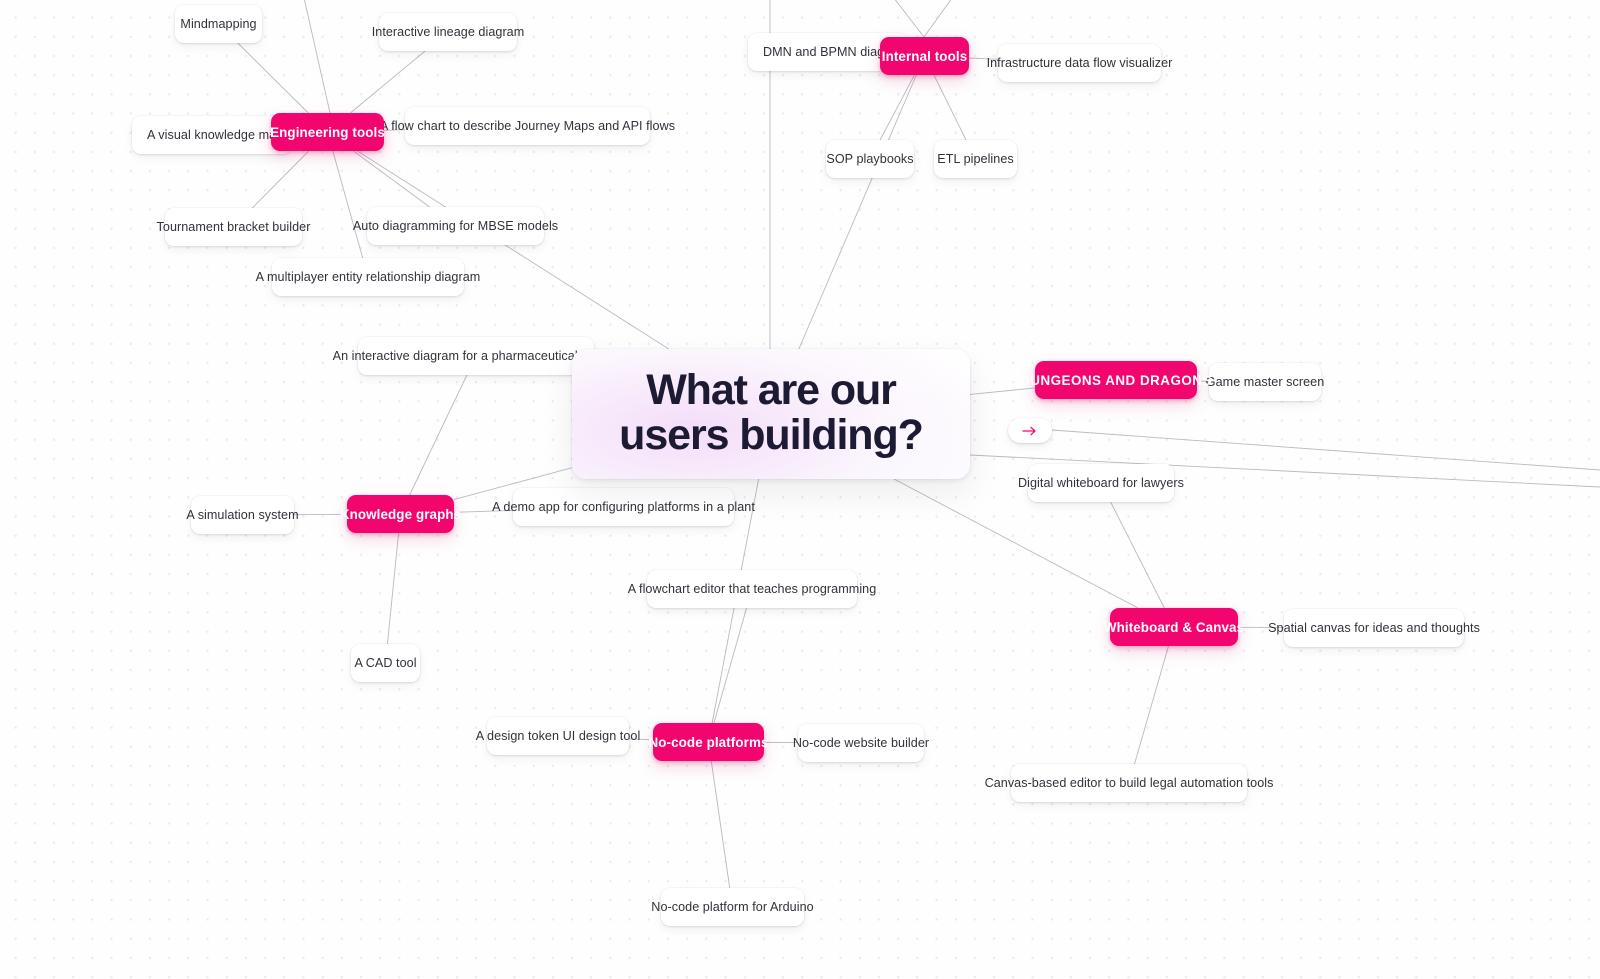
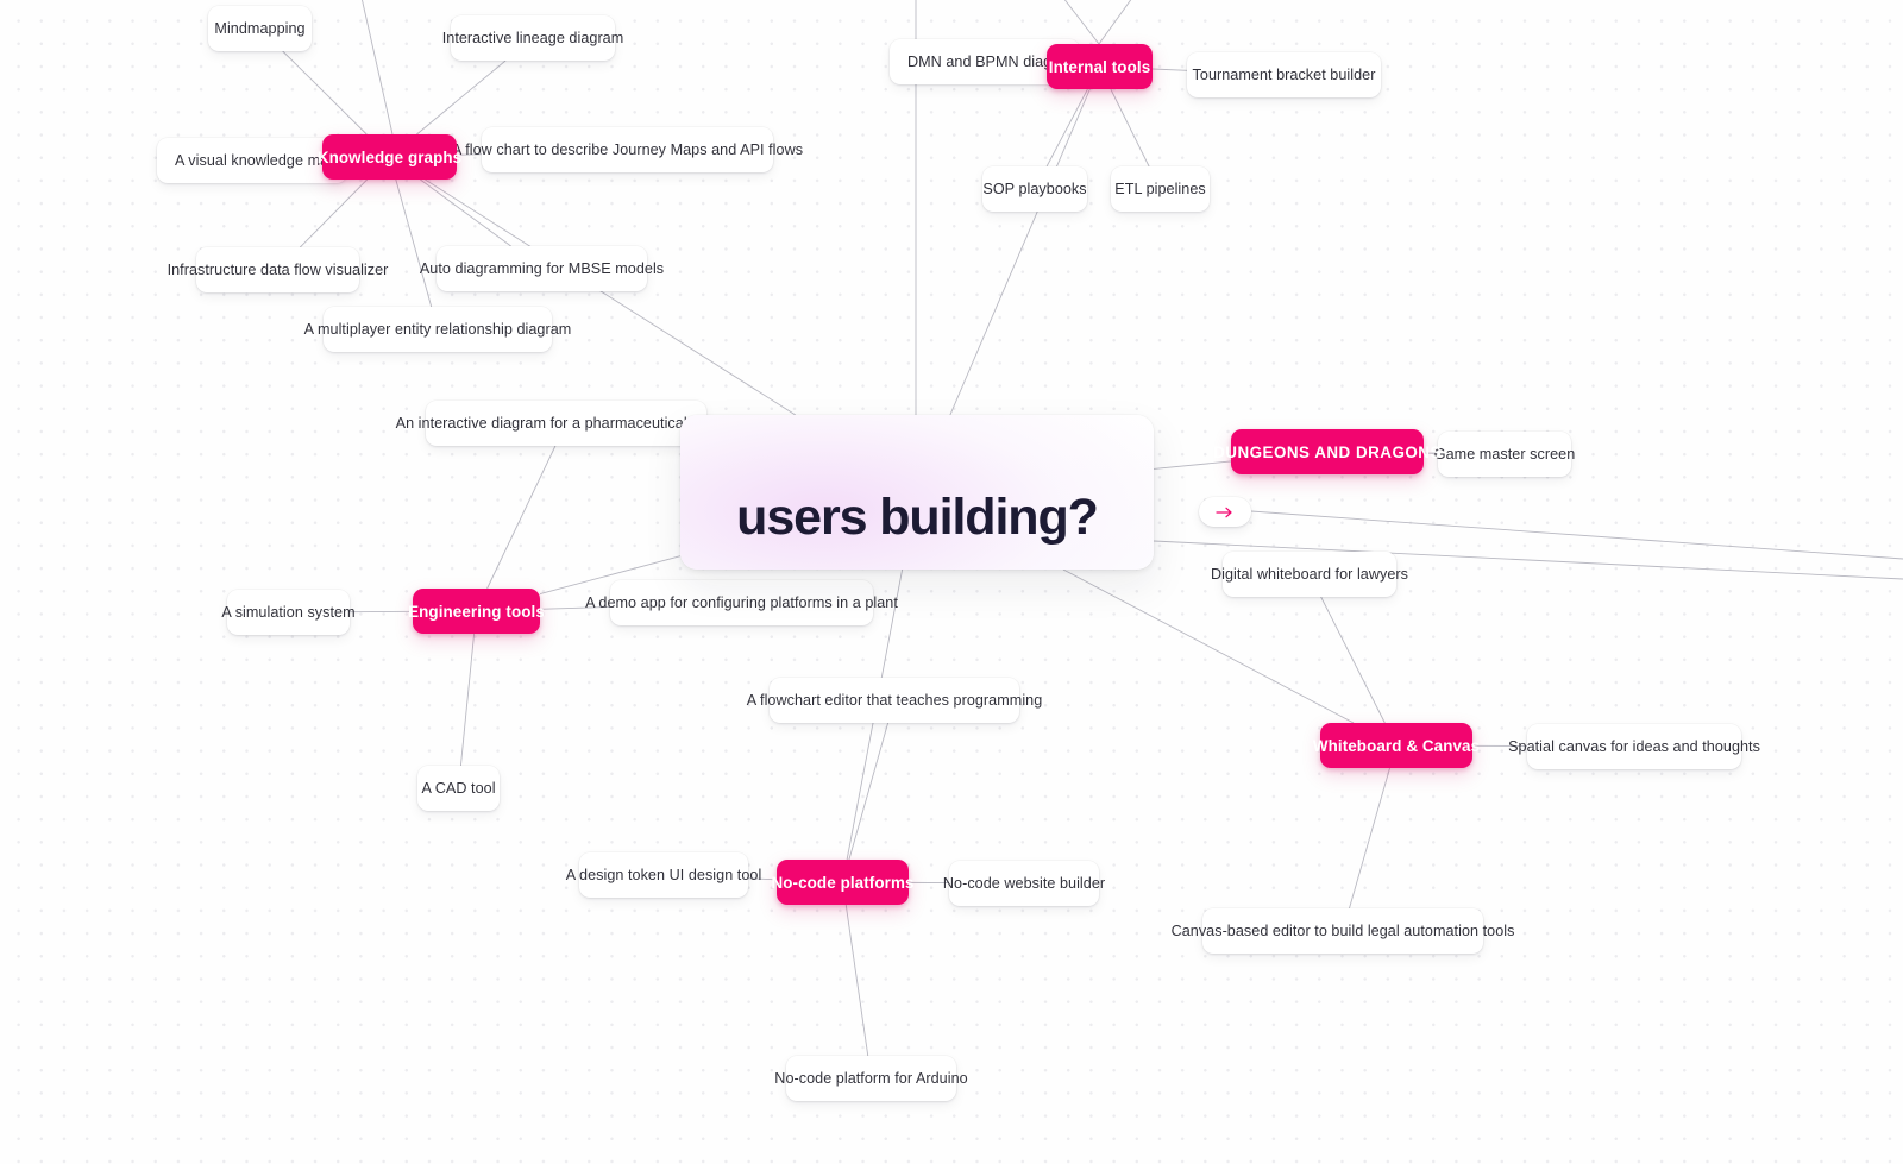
- What are our
  users building?
  Mindmapping
  Interactive lineage diagram
- Infrastructure data flow visualizer
+ Tournament bracket builder
  flow chart to describe Journey Maps and API flows
  SOP playbooks
  ETL pipelines
- Tournament bracket builder
+ Infrastructure data flow visualizer
  Auto diagramming for MBSE models
  A multiplayer entity relationship diagram
  An interactive diagram for a pharmaceutica
  Game master screen
  Digital whiteboard for lawyers
  A simulation system
  A demo app for configuring platforms in a plant
  A flowchart editor that teaches programming
  Spatial canvas for ideas and thoughts
  A CAD tool
  A design token UI design tool
  No-code website builder
  Canvas-based editor to build legal automation tools
  No-code platform for Arduino
- Engineering tools
+ Knowledge graphs
  Internal tools
  DUNGEONS AND DRAGONS
- Knowledge graphs
+ Engineering tools
  Whiteboard & Canvas
  No-code platforms
